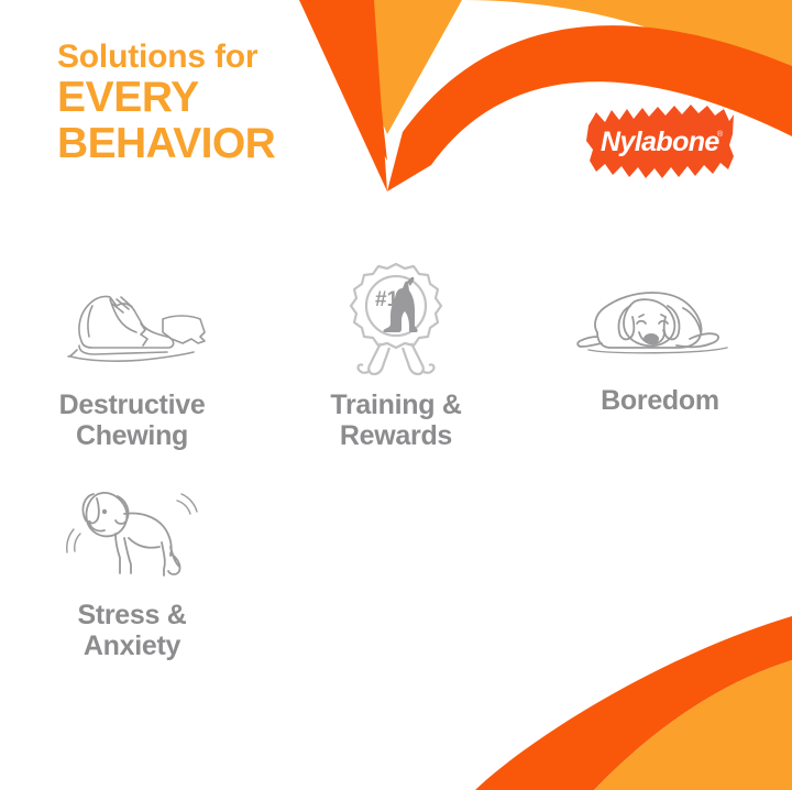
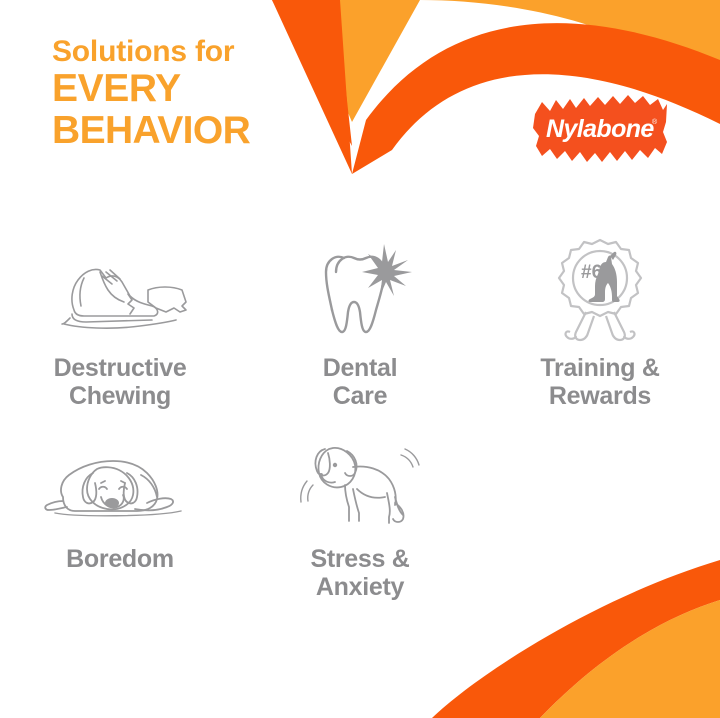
  Solutions for
  EVERY
  BEHAVIOR
  Nylabone
  Destructive
  Chewing
+ Dental
+ Care
- #1
+ #6
  Training &
  Rewards
  Boredom
  Stress &
  Anxiety
